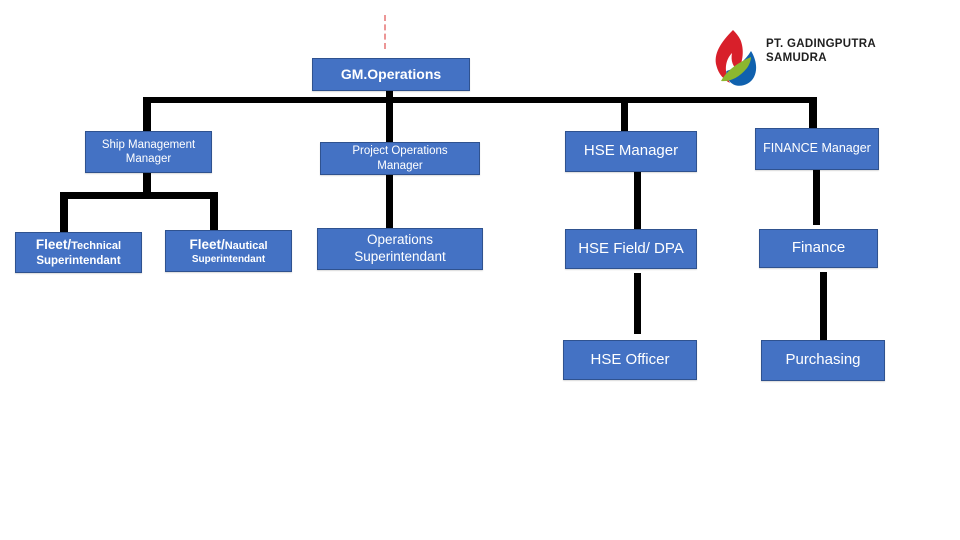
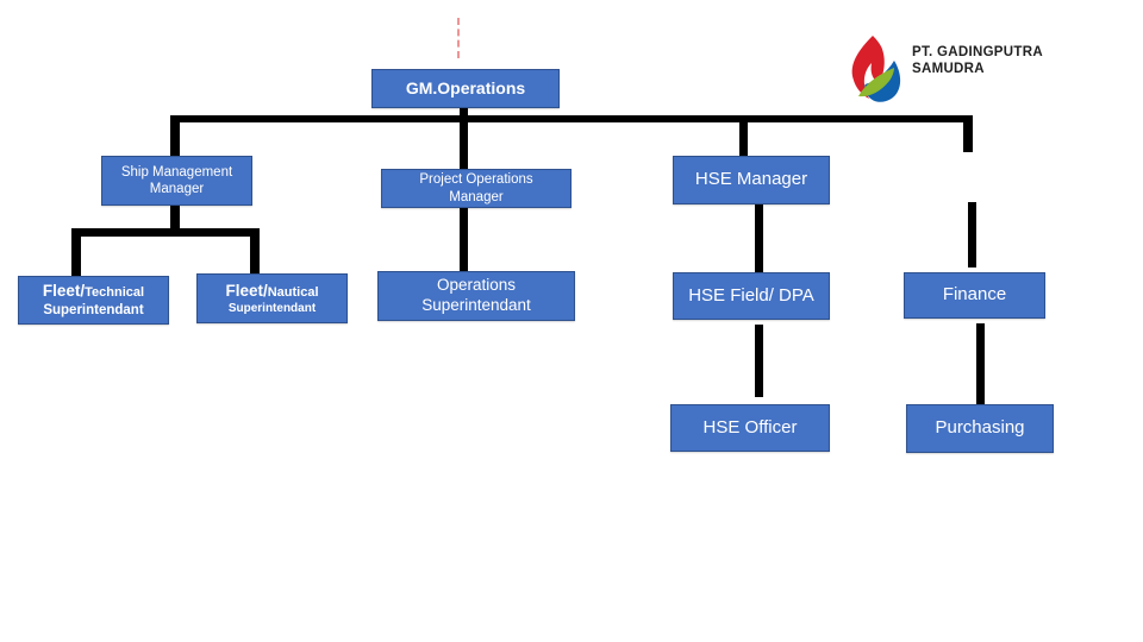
  PT. GADINGPUTRA
  SAMUDRA
  GM.Operations
  Ship Management
  Manager
  Project Operations
  Manager
  HSE Manager
- FINANCE Manager
  Fleet/Technical
  Superintendant
  Fleet/Nautical
  Superintendant
  Operations
  Superintendant
  HSE Field/ DPA
  Finance
  HSE Officer
  Purchasing
